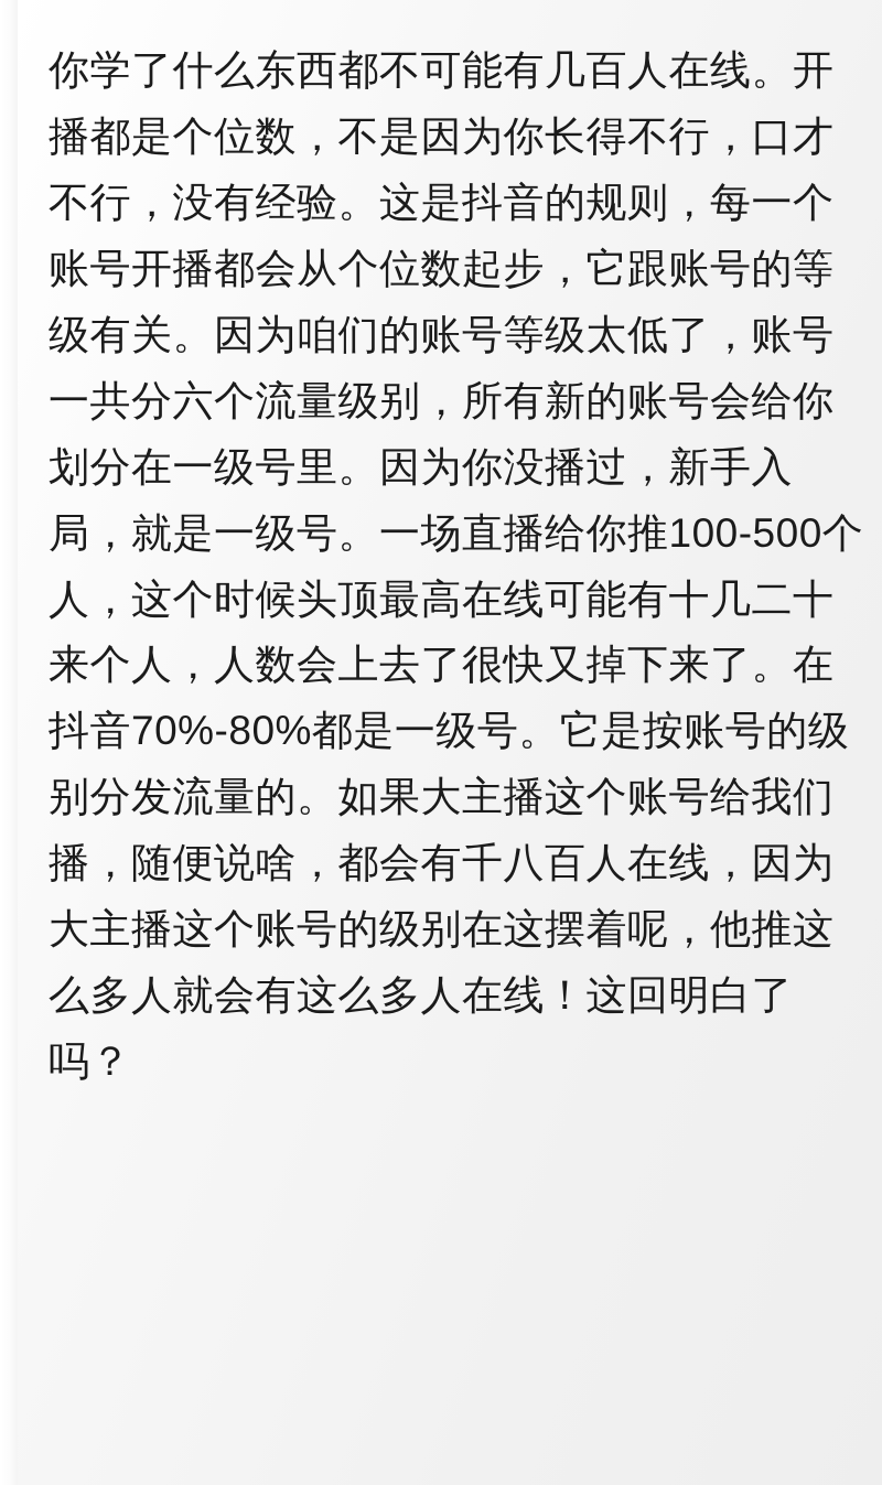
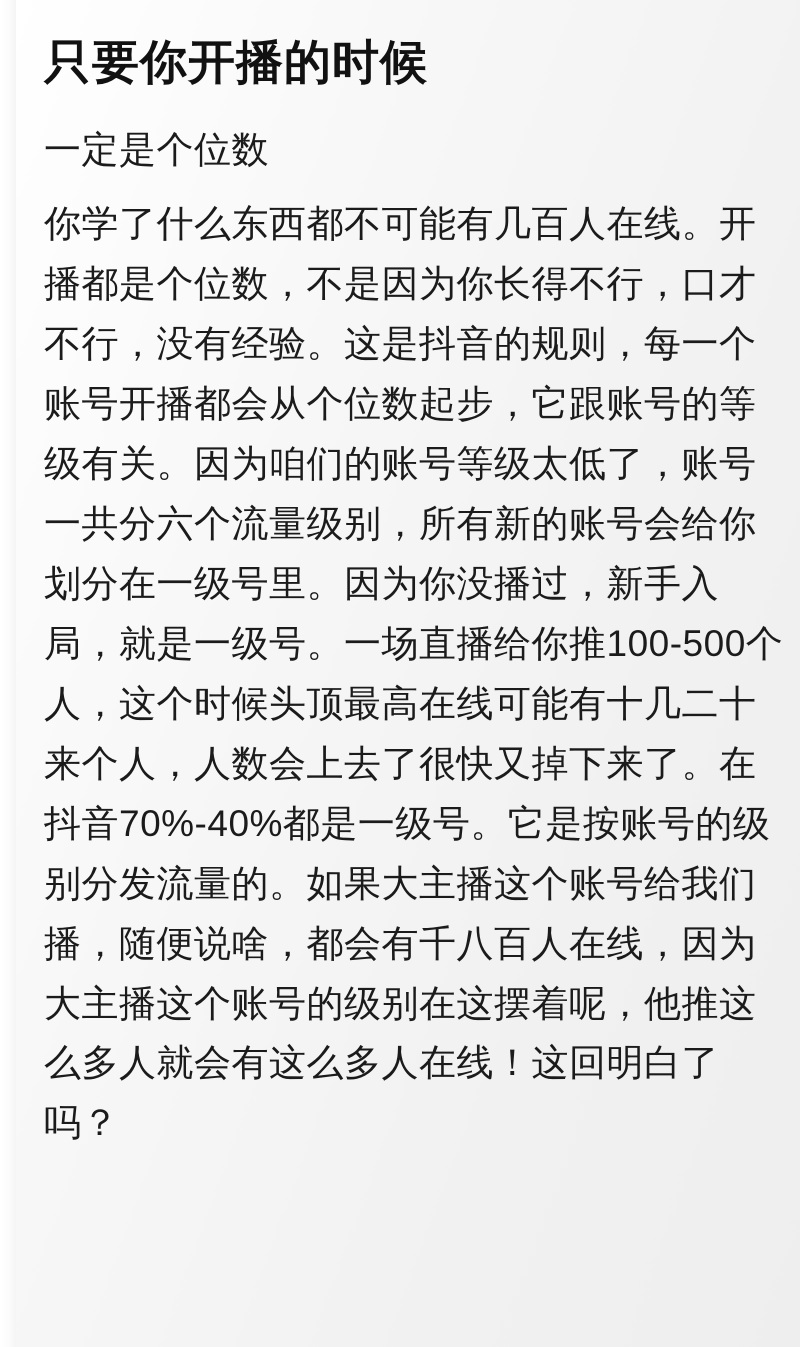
+ 只要你开播的时候
+ 一定是个位数
- 你学了什么东西都不可能有几百人在线。开播都是个位数，不是因为你长得不行，口才不行，没有经验。这是抖音的规则，每一个账号开播都会从个位数起步，它跟账号的等级有关。因为咱们的账号等级太低了，账号一共分六个流量级别，所有新的账号会给你划分在一级号里。因为你没播过，新手入局，就是一级号。一场直播给你推100-500个人，这个时候头顶最高在线可能有十几二十来个人，人数会上去了很快又掉下来了。在抖音70%-80%都是一级号。它是按账号的级别分发流量的。如果大主播这个账号给我们播，随便说啥，都会有千八百人在线，因为大主播这个账号的级别在这摆着呢，他推这么多人就会有这么多人在线！这回明白了吗？
+ 你学了什么东西都不可能有几百人在线。开播都是个位数，不是因为你长得不行，口才不行，没有经验。这是抖音的规则，每一个账号开播都会从个位数起步，它跟账号的等级有关。因为咱们的账号等级太低了，账号一共分六个流量级别，所有新的账号会给你划分在一级号里。因为你没播过，新手入局，就是一级号。一场直播给你推100-500个人，这个时候头顶最高在线可能有十几二十来个人，人数会上去了很快又掉下来了。在抖音70%-40%都是一级号。它是按账号的级别分发流量的。如果大主播这个账号给我们播，随便说啥，都会有千八百人在线，因为大主播这个账号的级别在这摆着呢，他推这么多人就会有这么多人在线！这回明白了吗？
